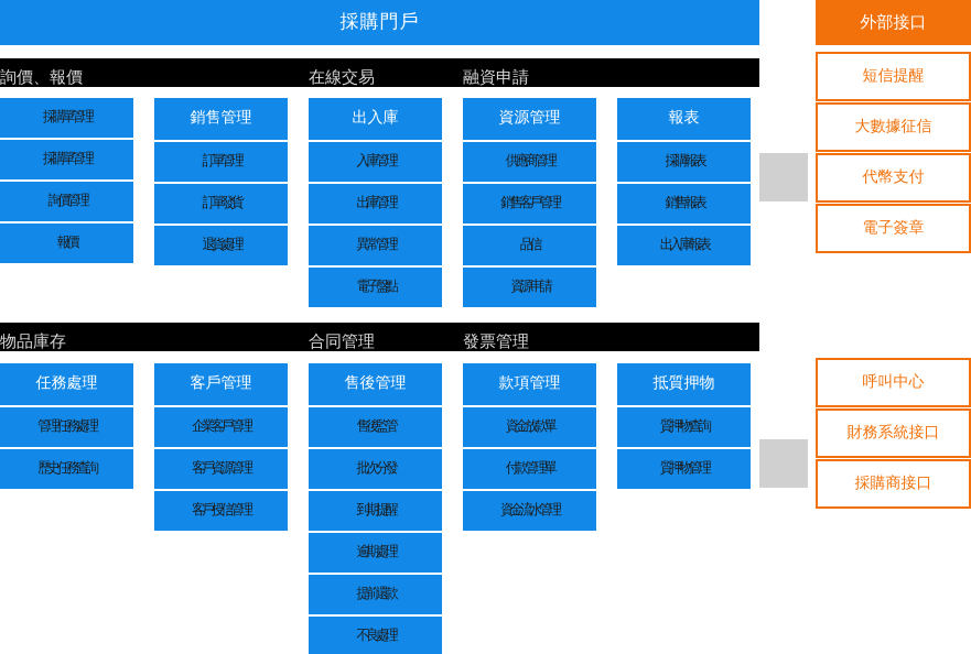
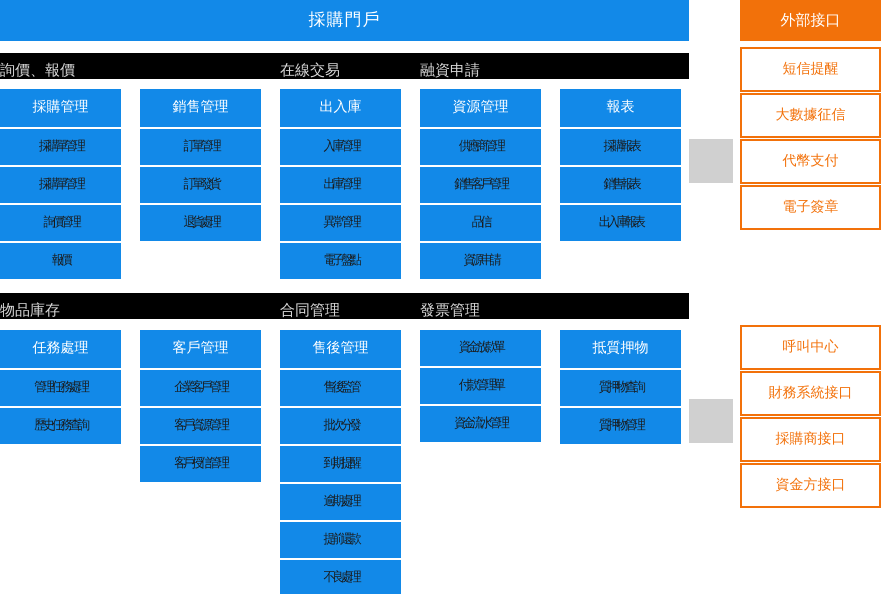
  採購門戶
  詢價、報價
  在線交易
  融資申請
  物品庫存
  合同管理
  發票管理
+ 採購管理
  採購單管理
  採購單管理
  詢價管理
  報價
  銷售管理
  訂單管理
  訂單發貨
  退貨處理
  出入庫
  入庫管理
  出庫管理
  異常管理
  電子盤點
  資源管理
  供應商管理
  銷售客戶管理
  品信
  資源申請
  報表
  採購報表
  銷售報表
  出入庫報表
  任務處理
  管理任務處理
  歷史任務查詢
  客戶管理
  企業客戶管理
  客戶資源管理
  客戶授信管理
  售後管理
  售後監管
  批次分發
  到期提醒
  逾期處理
  提前還款
  不良處理
- 款項管理
  資金放款單
  付款管理單
  資金流水管理
  抵質押物
  質押物查詢
  質押物管理
  外部接口
  短信提醒
  大數據征信
  代幣支付
  電子簽章
  呼叫中心
  財務系統接口
  採購商接口
+ 資金方接口
